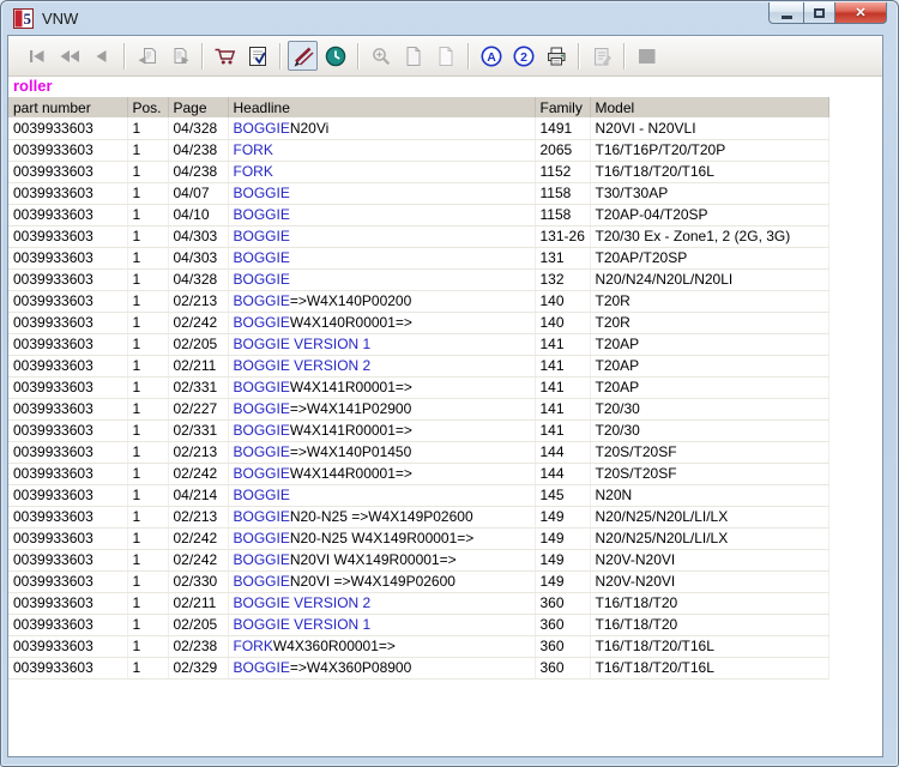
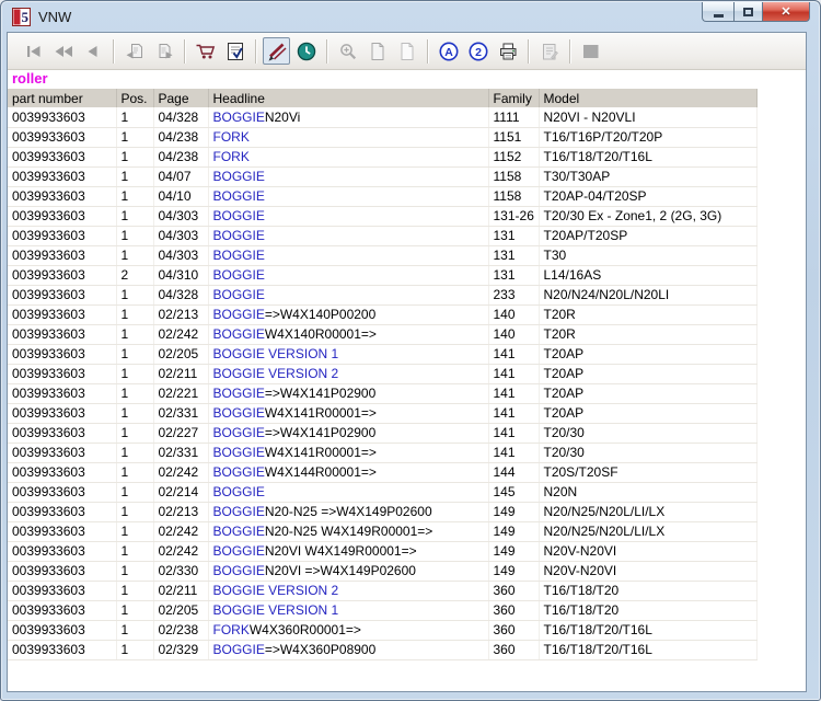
  5
  VNW
  ✕
  A
  2
  roller
  part number	Pos.	Page	Headline	Family	Model
- 0039933603	1	04/328	BOGGIEN20Vi	1491	N20VI - N20VLI
+ 0039933603	1	04/328	BOGGIEN20Vi	1111	N20VI - N20VLI
- 0039933603	1	04/238	FORK	2065	T16/T16P/T20/T20P
+ 0039933603	1	04/238	FORK	1151	T16/T16P/T20/T20P
  0039933603	1	04/238	FORK	1152	T16/T18/T20/T16L
  0039933603	1	04/07	BOGGIE	1158	T30/T30AP
  0039933603	1	04/10	BOGGIE	1158	T20AP-04/T20SP
  0039933603	1	04/303	BOGGIE	131-26	T20/30 Ex - Zone1, 2 (2G, 3G)
  0039933603	1	04/303	BOGGIE	131	T20AP/T20SP
+ 0039933603	1	04/303	BOGGIE	131	T30
+ 0039933603	2	04/310	BOGGIE	131	L14/16AS
- 0039933603	1	04/328	BOGGIE	132	N20/N24/N20L/N20LI
+ 0039933603	1	04/328	BOGGIE	233	N20/N24/N20L/N20LI
  0039933603	1	02/213	BOGGIE=>W4X140P00200	140	T20R
  0039933603	1	02/242	BOGGIEW4X140R00001=>	140	T20R
  0039933603	1	02/205	BOGGIE VERSION 1	141	T20AP
  0039933603	1	02/211	BOGGIE VERSION 2	141	T20AP
+ 0039933603	1	02/221	BOGGIE=>W4X141P02900	141	T20AP
  0039933603	1	02/331	BOGGIEW4X141R00001=>	141	T20AP
  0039933603	1	02/227	BOGGIE=>W4X141P02900	141	T20/30
  0039933603	1	02/331	BOGGIEW4X141R00001=>	141	T20/30
- 0039933603	1	02/213	BOGGIE=>W4X140P01450	144	T20S/T20SF
  0039933603	1	02/242	BOGGIEW4X144R00001=>	144	T20S/T20SF
- 0039933603	1	04/214	BOGGIE	145	N20N
+ 0039933603	1	02/214	BOGGIE	145	N20N
  0039933603	1	02/213	BOGGIEN20-N25 =>W4X149P02600	149	N20/N25/N20L/LI/LX
  0039933603	1	02/242	BOGGIEN20-N25 W4X149R00001=>	149	N20/N25/N20L/LI/LX
  0039933603	1	02/242	BOGGIEN20VI W4X149R00001=>	149	N20V-N20VI
  0039933603	1	02/330	BOGGIEN20VI =>W4X149P02600	149	N20V-N20VI
  0039933603	1	02/211	BOGGIE VERSION 2	360	T16/T18/T20
  0039933603	1	02/205	BOGGIE VERSION 1	360	T16/T18/T20
  0039933603	1	02/238	FORKW4X360R00001=>	360	T16/T18/T20/T16L
  0039933603	1	02/329	BOGGIE=>W4X360P08900	360	T16/T18/T20/T16L
